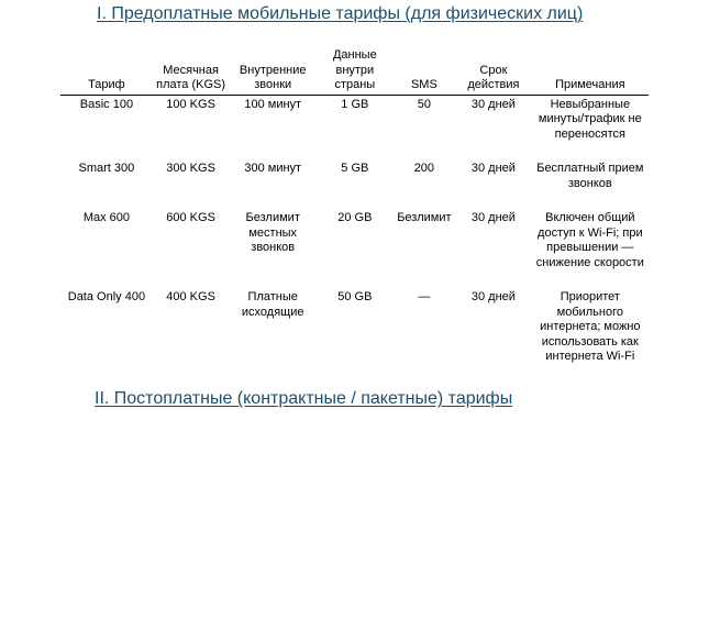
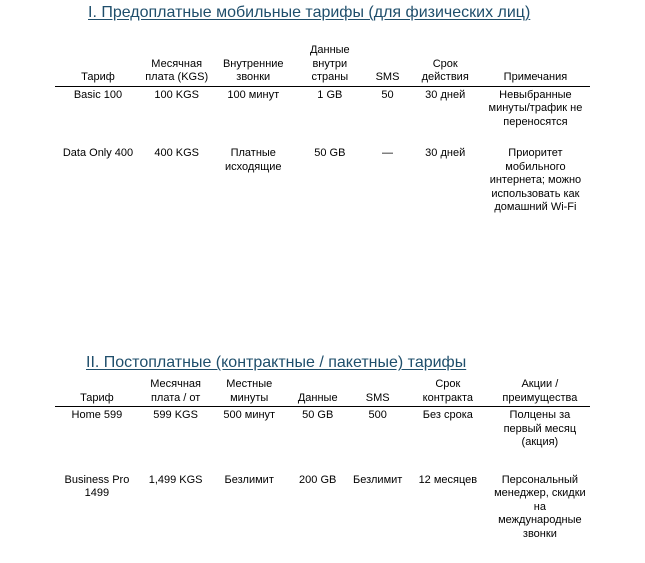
  I. Предоплатные мобильные тарифы (для физических лиц)
  Тариф	Месячная плата (KGS)	Внутренние звонки	Данные внутри страны	SMS	Срок действия	Примечания
  Basic 100	100 KGS	100 минут	1 GB	50	30 дней	Невыбранные минуты/трафик не переносятся
- Smart 300	300 KGS	300 минут	5 GB	200	30 дней	Бесплатный прием звонков
- Max 600	600 KGS	Безлимит местных звонков	20 GB	Безлимит	30 дней	Включен общий доступ к Wi-Fi; при превышении — снижение скорости
- Data Only 400	400 KGS	Платные исходящие	50 GB	—	30 дней	Приоритет мобильного интернета; можно использовать как интернета Wi-Fi
+ Data Only 400	400 KGS	Платные исходящие	50 GB	—	30 дней	Приоритет мобильного интернета; можно использовать как домашний Wi-Fi
  II. Постоплатные (контрактные / пакетные) тарифы
+ Тариф	Месячная плата / от	Местные минуты	Данные	SMS	Срок контракта	Акции / преимущества
+ Home 599	599 KGS	500 минут	50 GB	500	Без срока	Полцены за первый месяц (акция)
+ Business Pro 1499	1,499 KGS	Безлимит	200 GB	Безлимит	12 месяцев	Персональный менеджер, скидки на международные звонки
